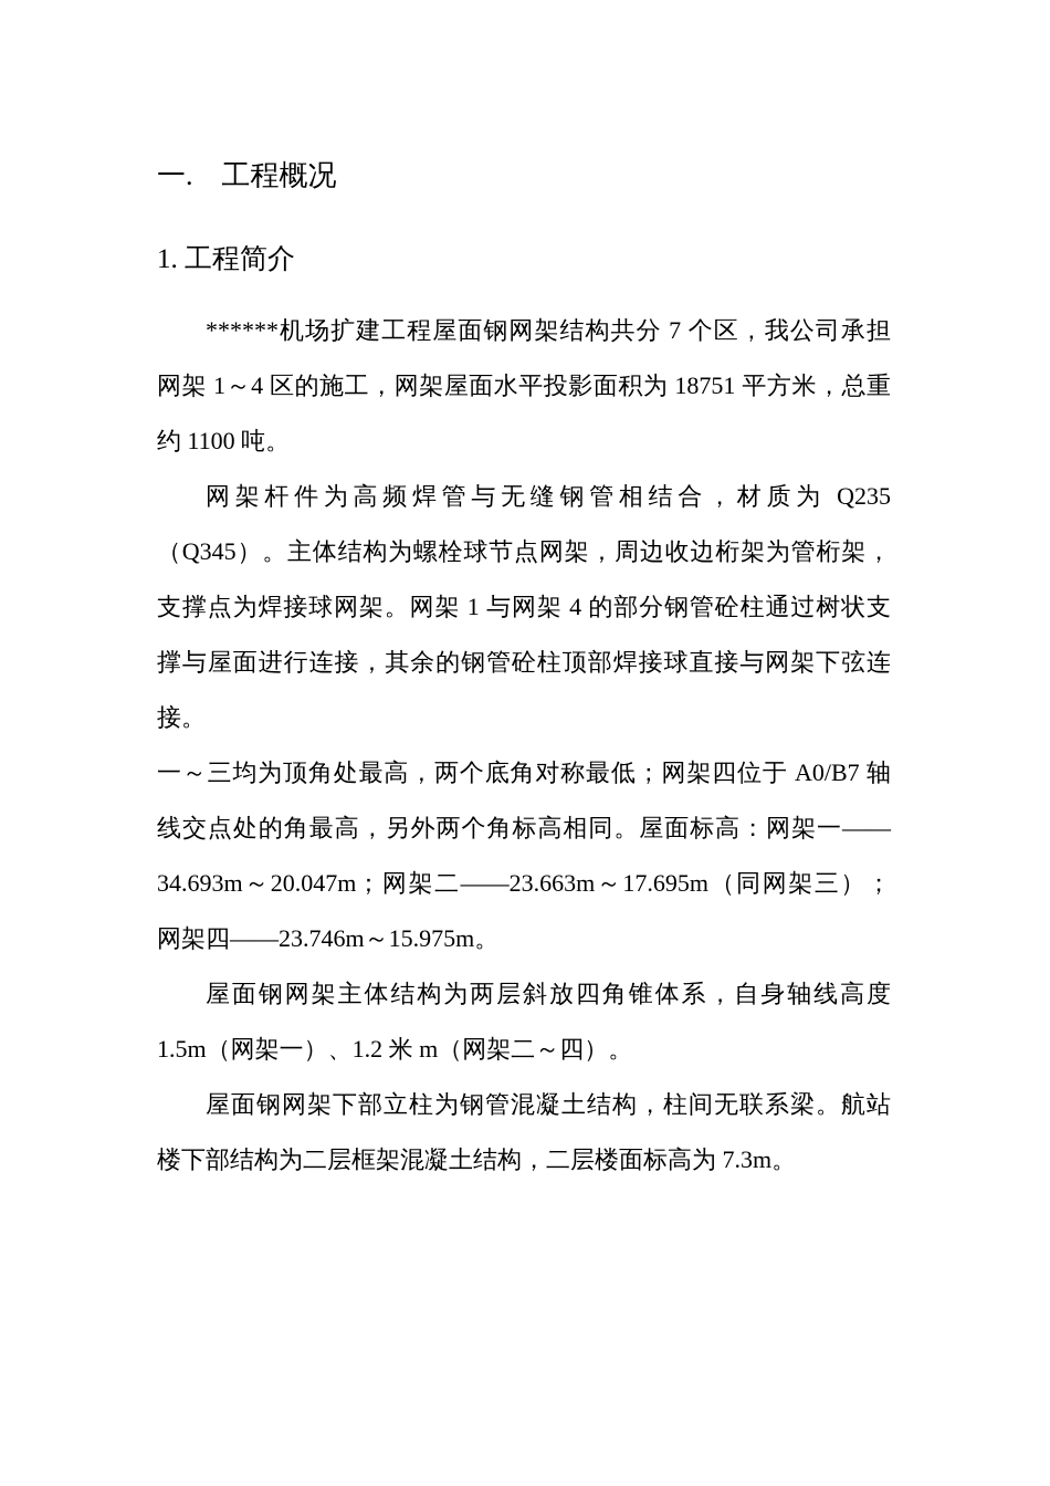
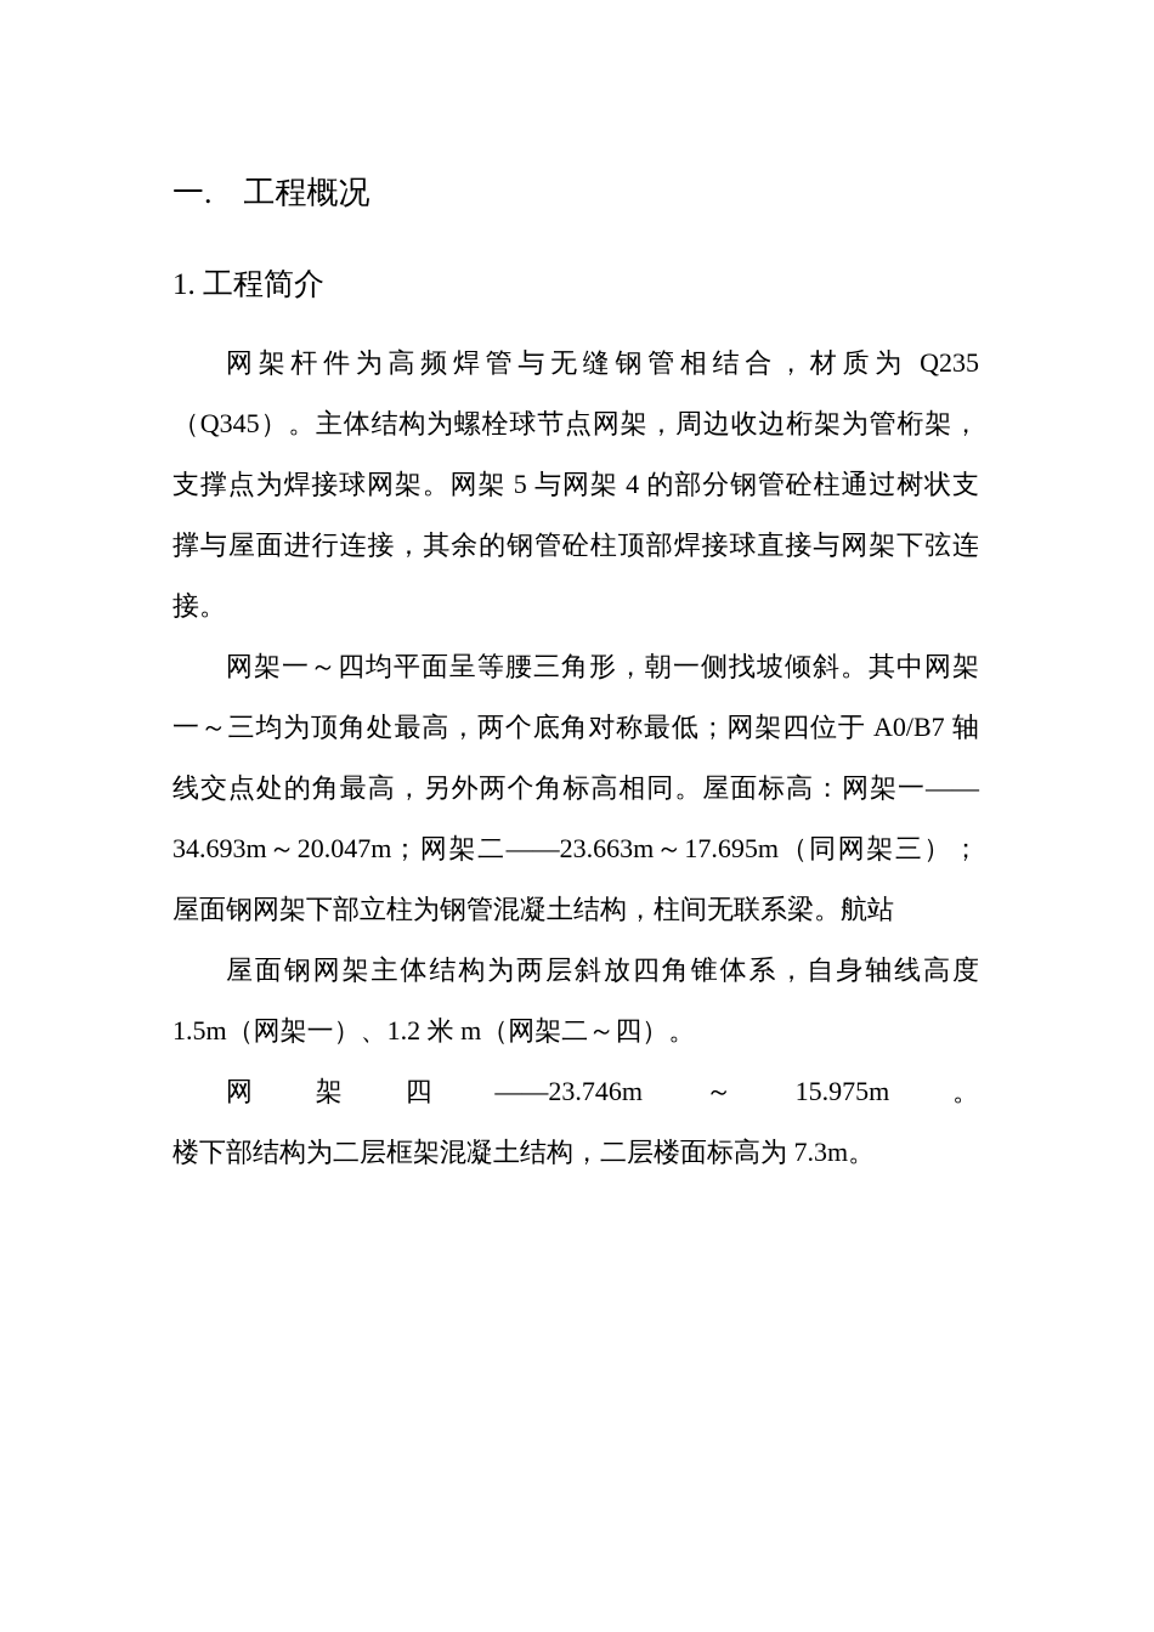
  一. 工程概况
  1. 工程简介
- ******机场扩建工程屋面钢网架结构共分 7 个区，我公司承担
- 网架 1～4 区的施工，网架屋面水平投影面积为 18751 平方米，总重
- 约 1100 吨。
  网架杆件为高频焊管与无缝钢管相结合，材质为 Q235
  （Q345）。主体结构为螺栓球节点网架，周边收边桁架为管桁架，
- 支撑点为焊接球网架。网架 1 与网架 4 的部分钢管砼柱通过树状支
+ 支撑点为焊接球网架。网架 5 与网架 4 的部分钢管砼柱通过树状支
  撑与屋面进行连接，其余的钢管砼柱顶部焊接球直接与网架下弦连
  接。
+ 网架一～四均平面呈等腰三角形，朝一侧找坡倾斜。其中网架
  一～三均为顶角处最高，两个底角对称最低；网架四位于 A0/B7 轴
  线交点处的角最高，另外两个角标高相同。屋面标高：网架一——
  34.693m～20.047m；网架二——23.663m～17.695m（同网架三）；
- 网架四——23.746m～15.975m。
+ 屋面钢网架下部立柱为钢管混凝土结构，柱间无联系梁。航站
  屋面钢网架主体结构为两层斜放四角锥体系，自身轴线高度
  1.5m（网架一）、1.2 米 m（网架二～四）。
- 屋面钢网架下部立柱为钢管混凝土结构，柱间无联系梁。航站
+ 网架四——23.746m～15.975m。
  楼下部结构为二层框架混凝土结构，二层楼面标高为 7.3m。
